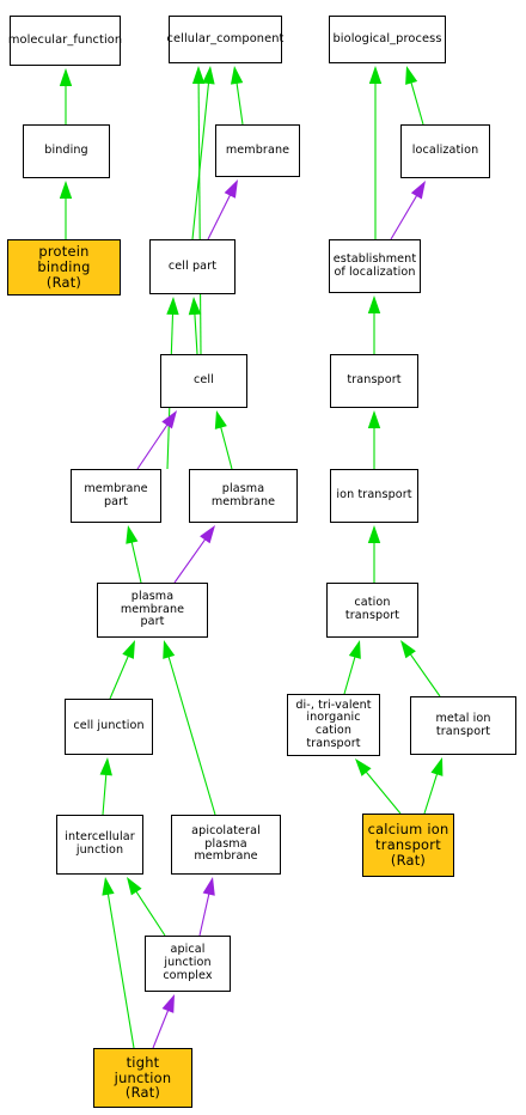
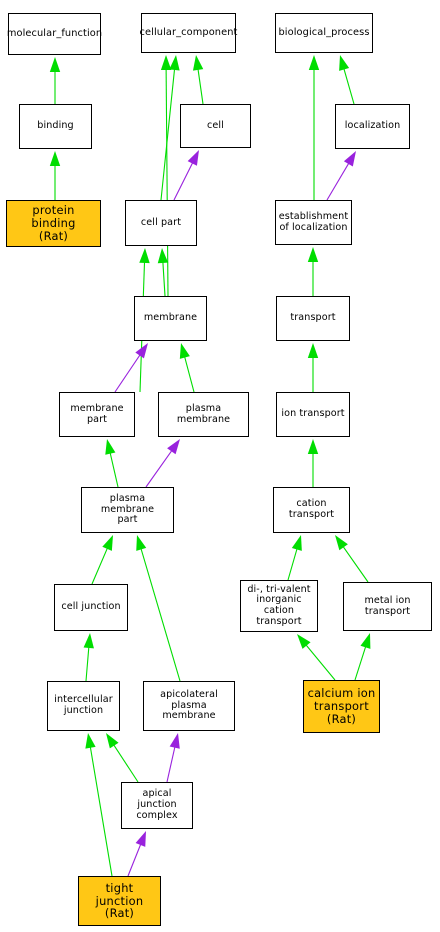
  molecular_function
  cellular_component
  biological_process
  binding
- membrane
+ cell
  localization
  protein binding
  (Rat)
  cell part
  establishment
  of localization
- cell
+ membrane
  transport
  membrane part
  plasma membrane
  ion transport
  plasma membrane
  part
  cation transport
  cell junction
  di-, tri-valent
  inorganic cation
  transport
  metal ion transport
  intercellular
  junction
  apicolateral
  plasma membrane
  calcium ion
  transport
  (Rat)
  apical junction
  complex
  tight junction
  (Rat)
